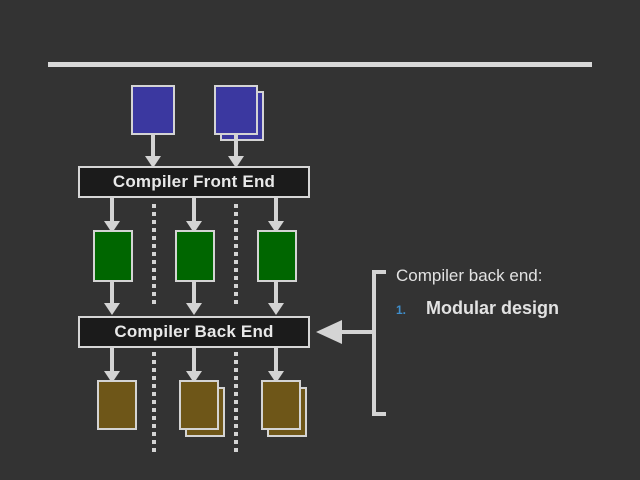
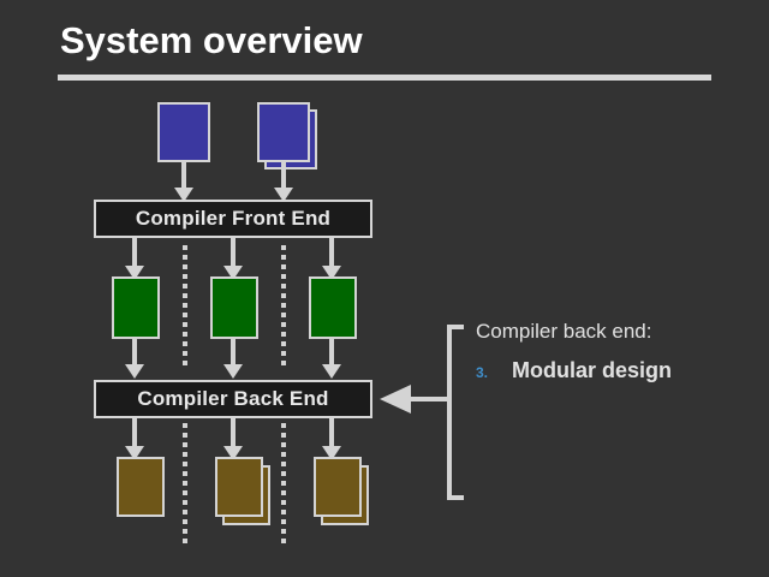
+ System overview
  Compiler Front End
  Compiler Back End
  Compiler back end:
- 1.
+ 3.
  Modular design
